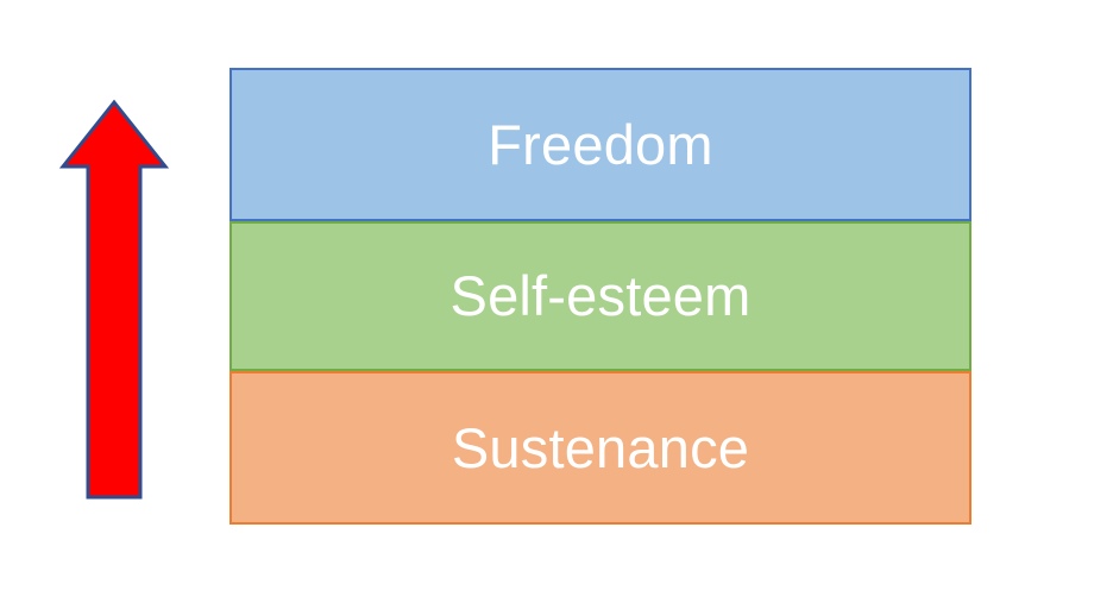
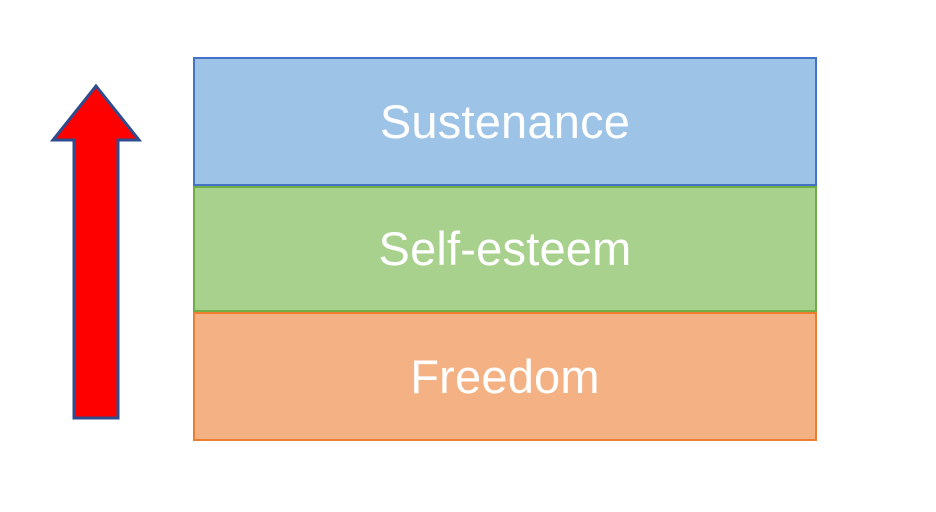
- Freedom
+ Sustenance
  Self-esteem
- Sustenance
+ Freedom
